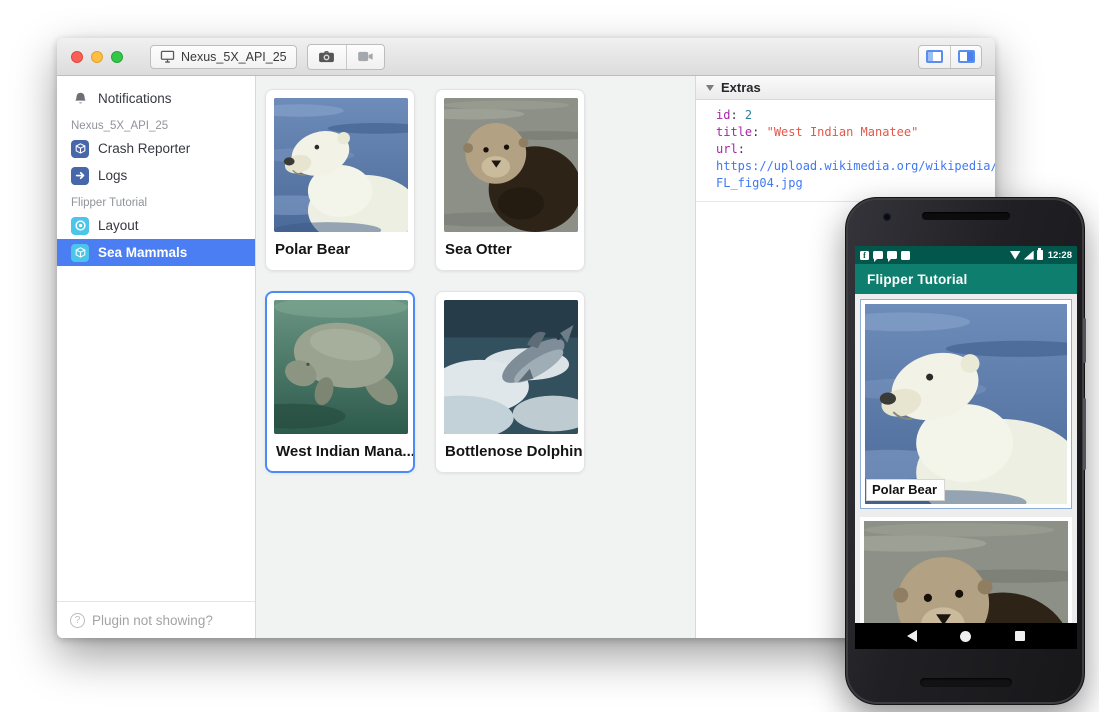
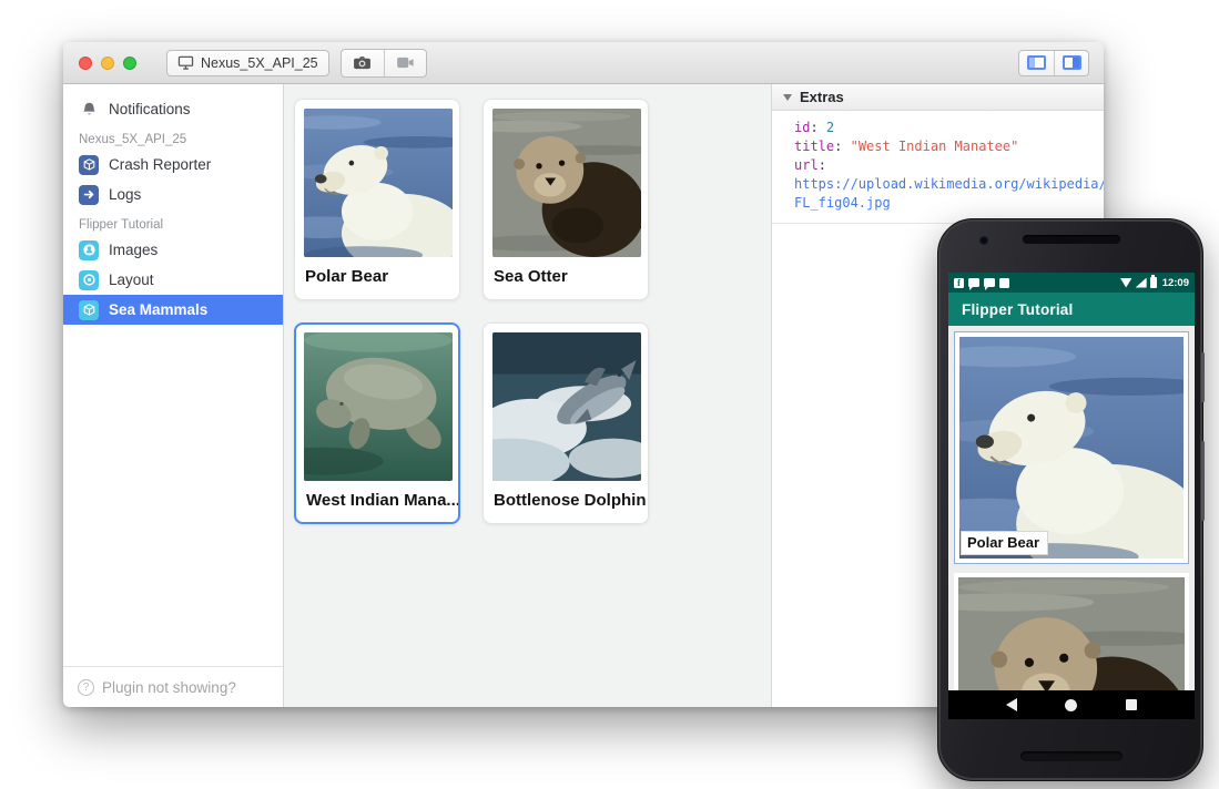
  Nexus_5X_API_25
  Notifications
  Nexus_5X_API_25
  Crash Reporter
  Logs
  Flipper Tutorial
+ Images
  Layout
  Sea Mammals
  ?
  Plugin not showing?
  Polar Bear
  Sea Otter
  West Indian Mana...
  Bottlenose Dolphin
  Extras
  id: 2
  title: "West Indian Manatee"
  url:
  https://upload.wikimedia.org/wikipedia/
  FL_fig04.jpg
  f
- 12:28
+ 12:09
  Flipper Tutorial
  Polar Bear
